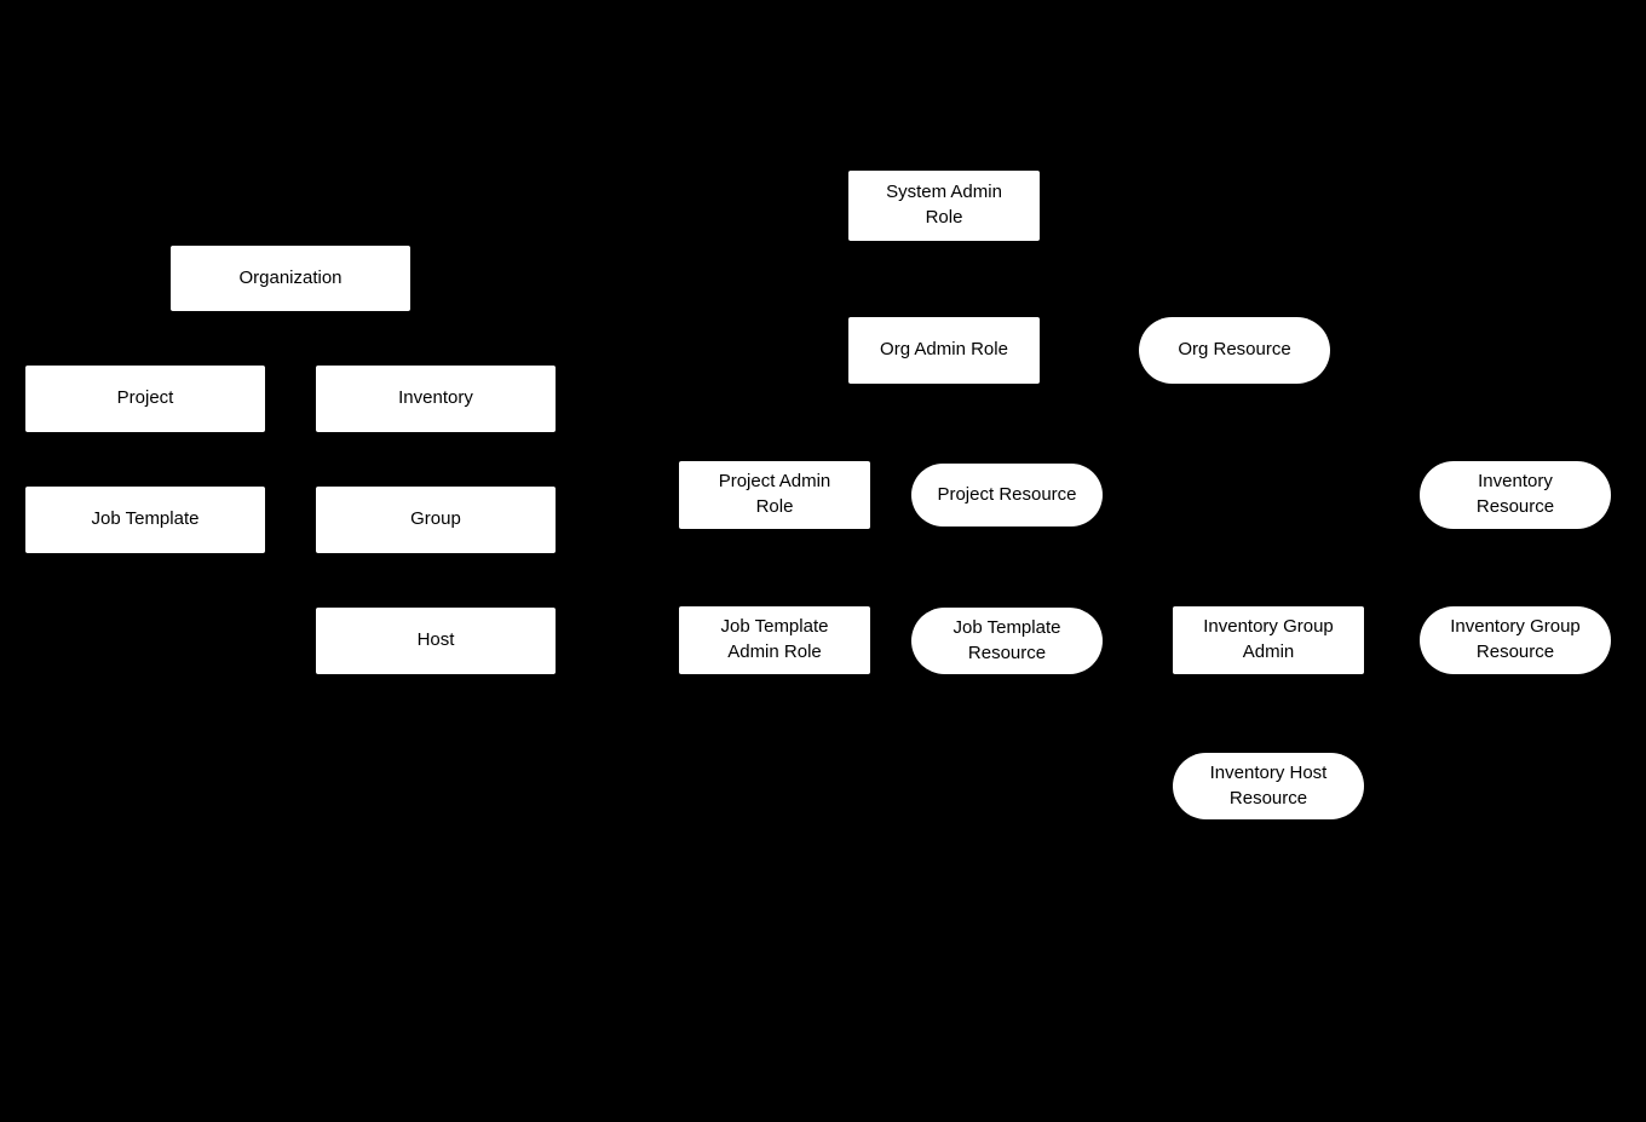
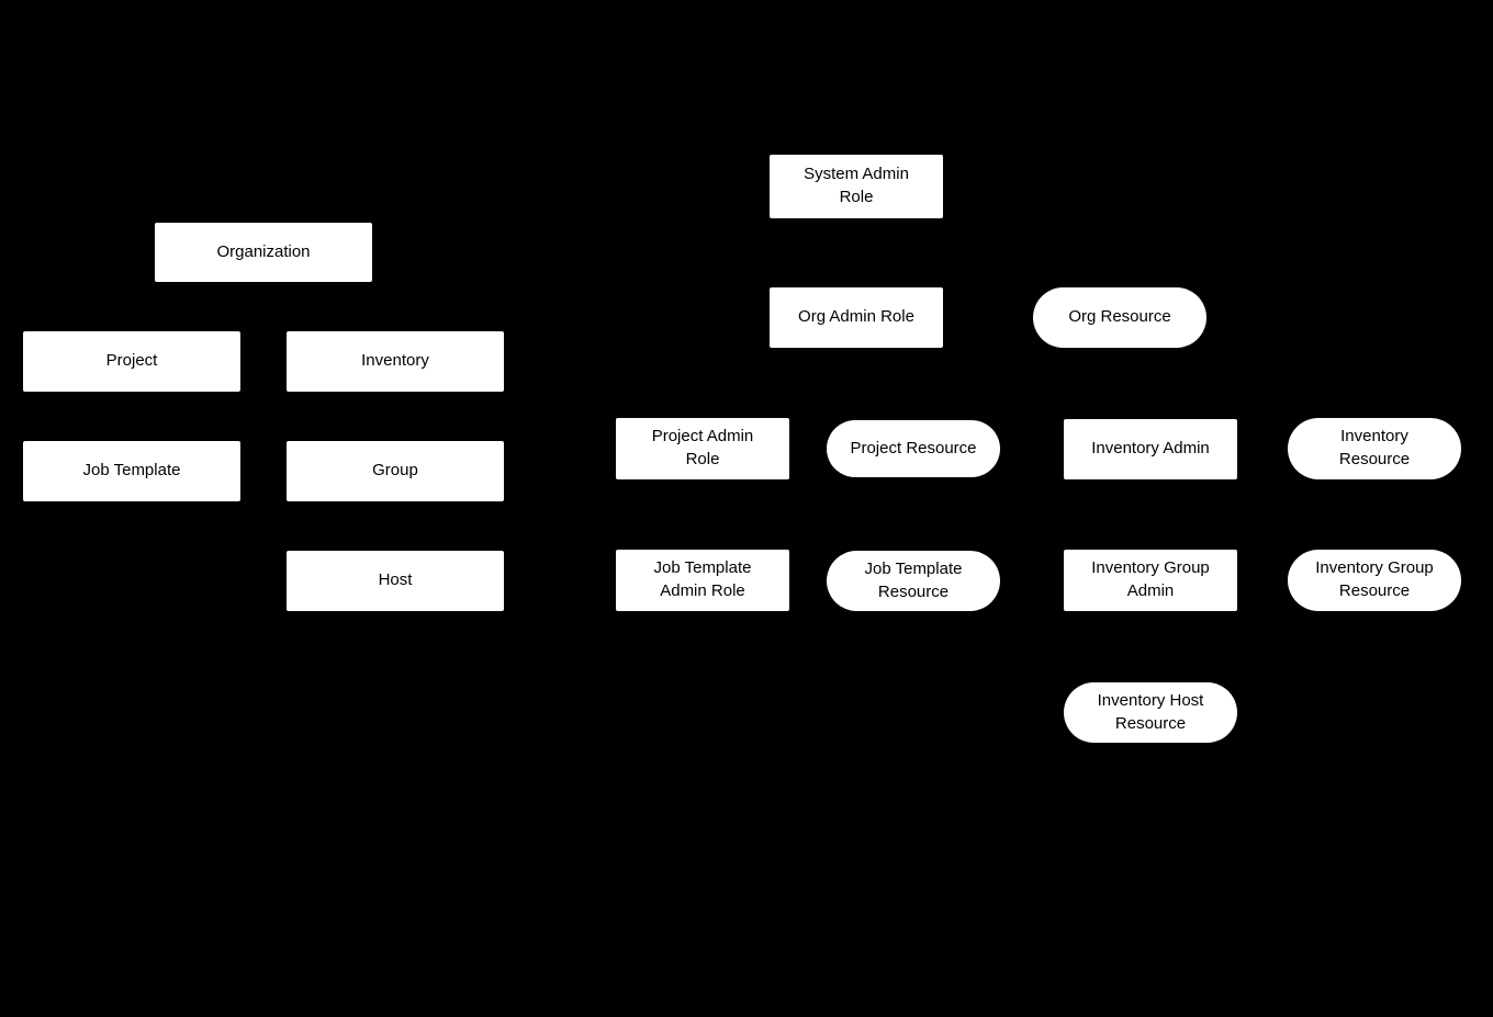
  Organization
  Project
  Inventory
  Job Template
  Group
  Host
  System Admin Role
  Org Admin Role
  Org Resource
  Project Admin Role
  Project Resource
+ Inventory Admin
  Inventory Resource
  Job Template Admin Role
  Job Template Resource
  Inventory Group Admin
  Inventory Group Resource
  Inventory Host Resource
